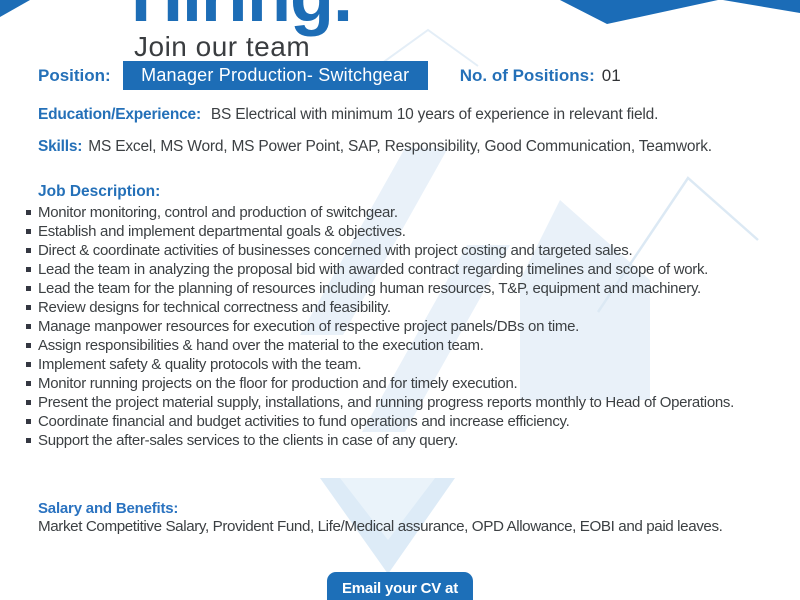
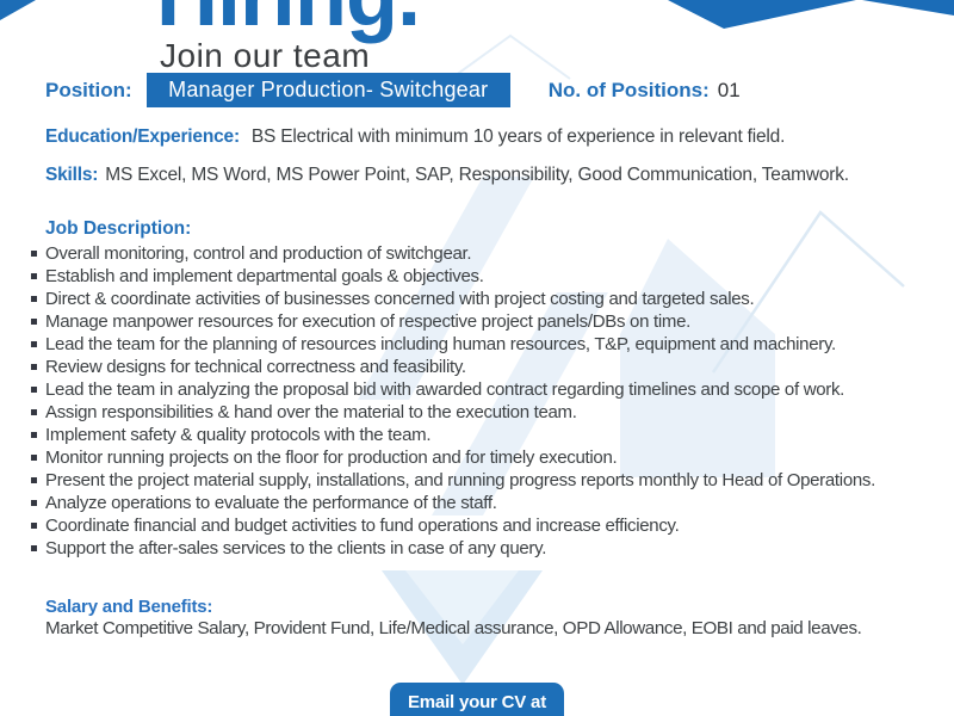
  Join our team
  Position:
  Manager Production- Switchgear
  No. of Positions:
  01
  Education/Experience: BS Electrical with minimum 10 years of experience in relevant field.
  Skills: MS Excel, MS Word, MS Power Point, SAP, Responsibility, Good Communication, Teamwork.
  Job Description:
- Monitor monitoring, control and production of switchgear.
+ Overall monitoring, control and production of switchgear.
  Establish and implement departmental goals & objectives.
  Direct & coordinate activities of businesses concerned with project costing and targeted sales.
- Lead the team in analyzing the proposal bid with awarded contract regarding timelines and scope of work.
+ Manage manpower resources for execution of respective project panels/DBs on time.
  Lead the team for the planning of resources including human resources, T&P, equipment and machinery.
  Review designs for technical correctness and feasibility.
- Manage manpower resources for execution of respective project panels/DBs on time.
+ Lead the team in analyzing the proposal bid with awarded contract regarding timelines and scope of work.
  Assign responsibilities & hand over the material to the execution team.
  Implement safety & quality protocols with the team.
  Monitor running projects on the floor for production and for timely execution.
  Present the project material supply, installations, and running progress reports monthly to Head of Operations.
+ Analyze operations to evaluate the performance of the staff.
  Coordinate financial and budget activities to fund operations and increase efficiency.
  Support the after-sales services to the clients in case of any query.
  Salary and Benefits:
  Market Competitive Salary, Provident Fund, Life/Medical assurance, OPD Allowance, EOBI and paid leaves.
  Email your CV at
